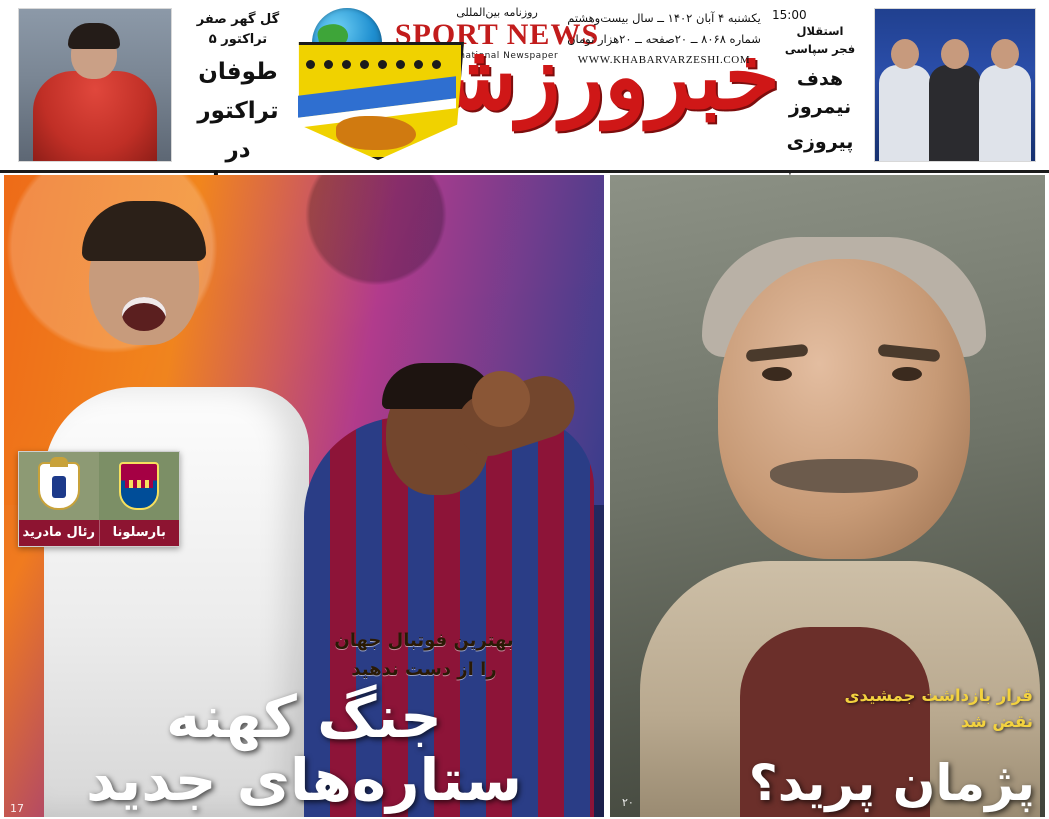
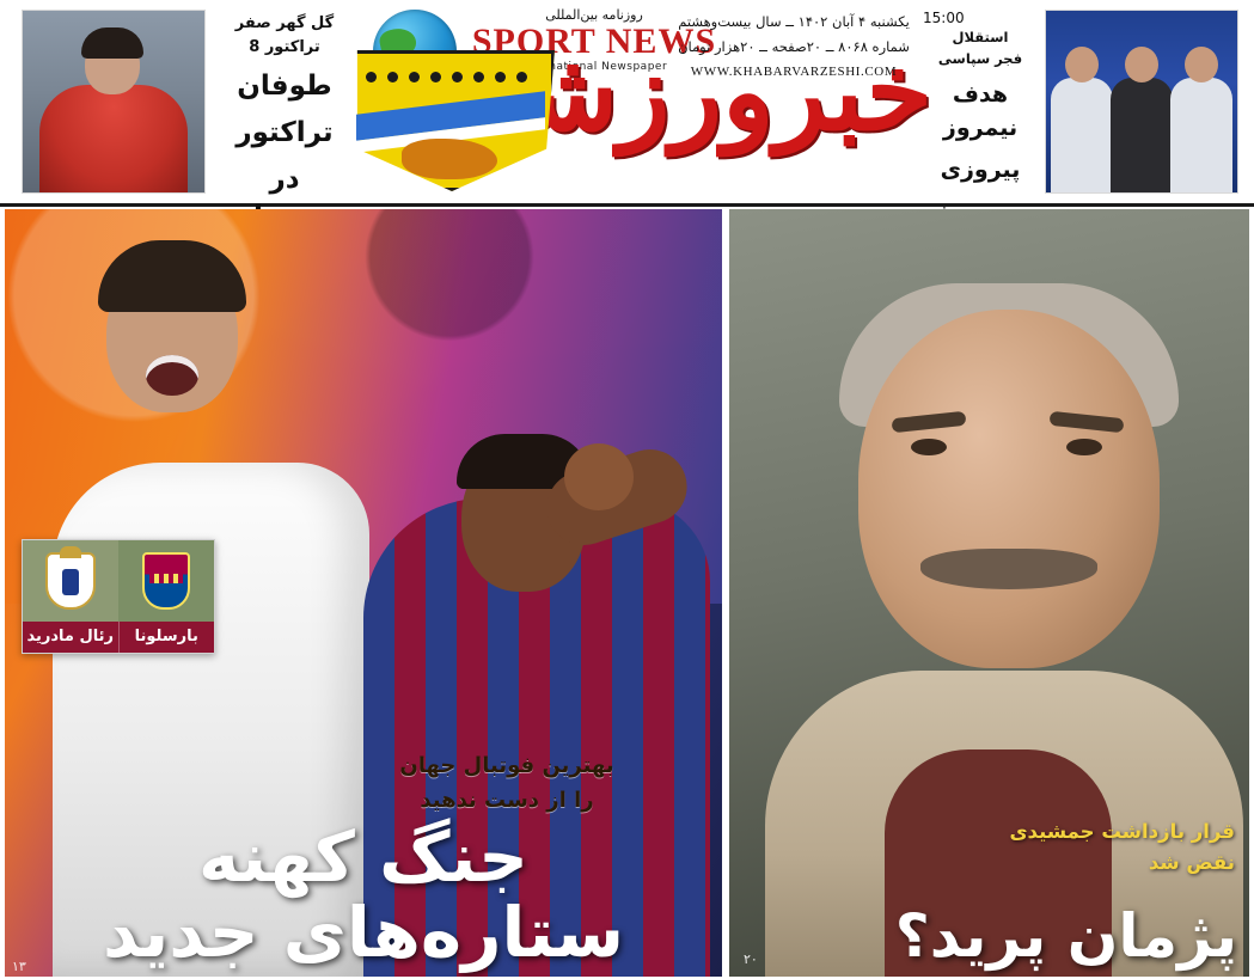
  گل گهر صفر
- تراكتور ۵
+ تراكتور 8
  طوفان
  تراكتور
  روزنامه بینالمللی
  SPORT NEWS
  ational Newspaper
  خبرورزش
  یکشنبه ۴ آبان ۱۴۰۲ ــ سال بیست‌وهشتم
  شماره ۸۰۶۸ ــ ۲۰صفحه ــ ۲۰هزار تومان
  WWW.KHABARVARZESHI.COM
  15:00
  استقلال
  فجر سپاسی
  هدف نیمروز
  پیروزی
  بارسلونا
  رئال مادرید
  بهترین فوتبال جهان
  را از دست ندهید
  جنگ کهنه
  ستاره‌های جدید
- 17
+ ۱۳
  قرار بازداشت جمشیدی
  نقض شد
  پژمان پرید؟
  ۲۰
